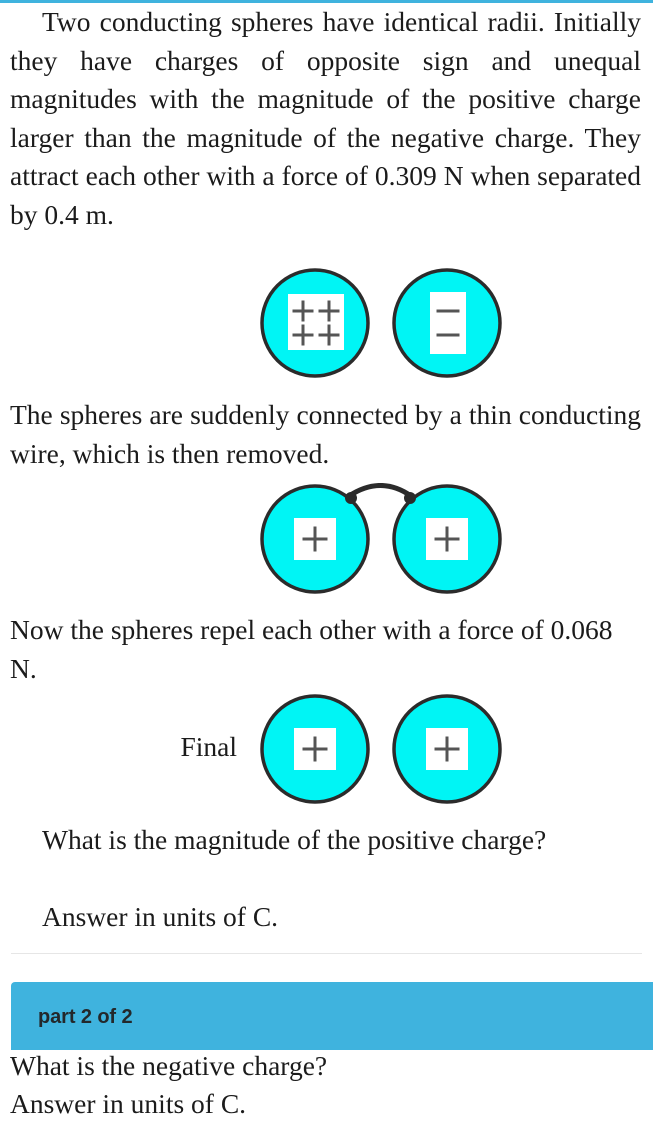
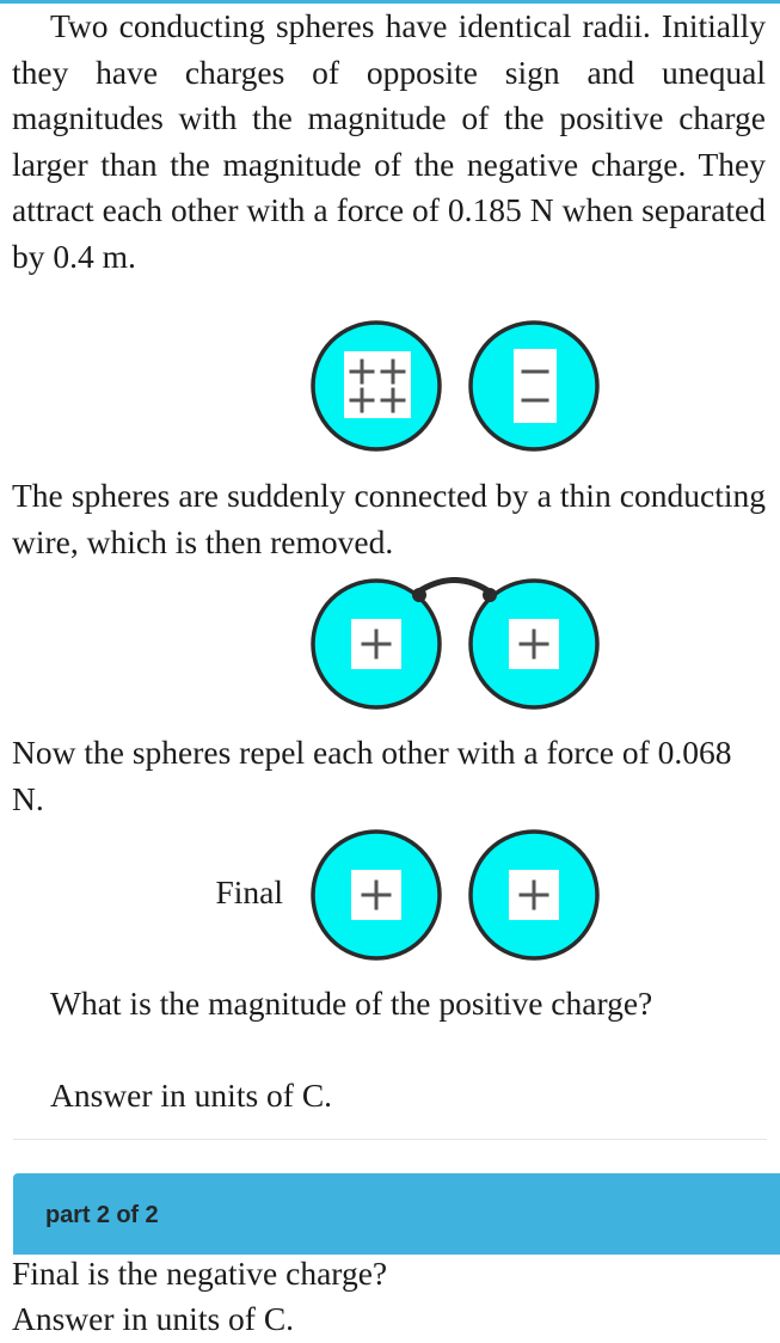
- Two conducting spheres have identical radii. Initially they have charges of opposite sign and unequal magnitudes with the magnitude of the positive charge larger than the magnitude of the negative charge. They attract each other with a force of 0.309 N when separated by 0.4 m.
+ Two conducting spheres have identical radii. Initially they have charges of opposite sign and unequal magnitudes with the magnitude of the positive charge larger than the magnitude of the negative charge. They attract each other with a force of 0.185 N when separated by 0.4 m.
  The spheres are suddenly connected by a thin conducting wire, which is then removed.
  Now the spheres repel each other with a force of 0.068 N.
  Final
  What is the magnitude of the positive charge?
  Answer in units of C.
  part 2 of 2
- What is the negative charge?
+ Final is the negative charge?
  Answer in units of C.
